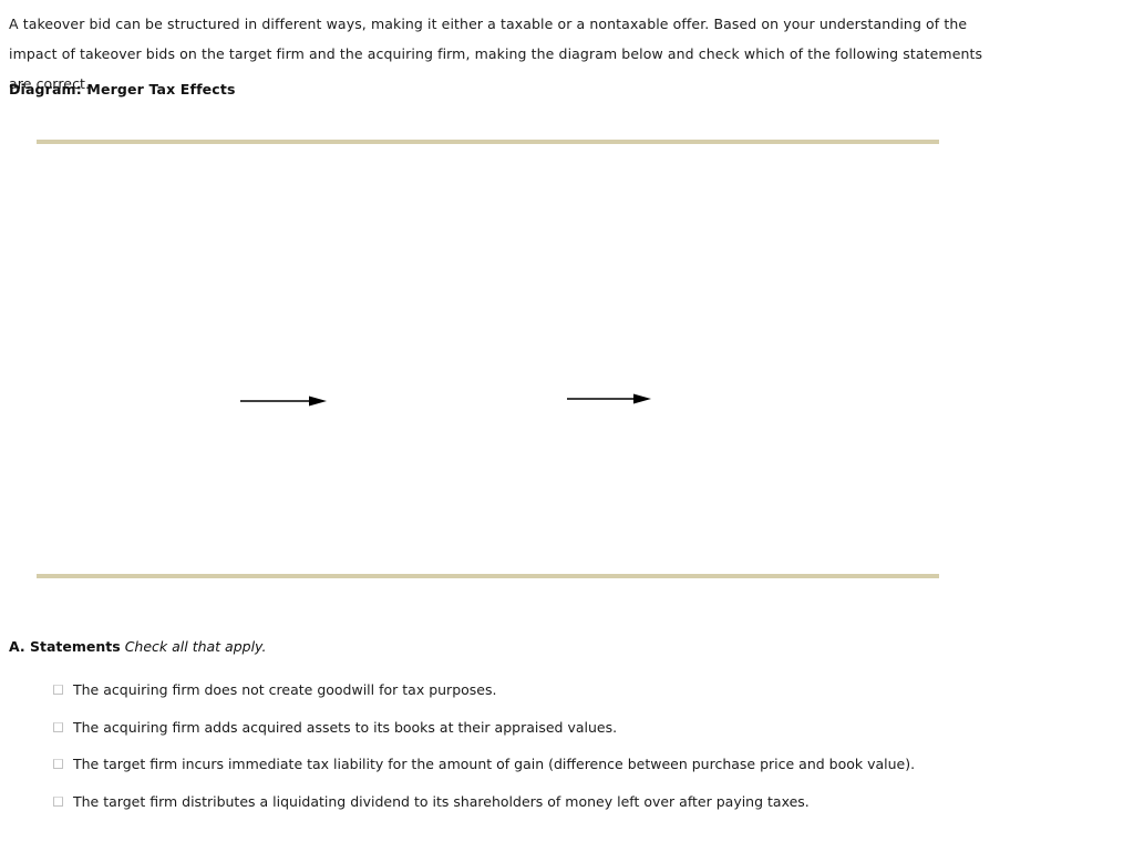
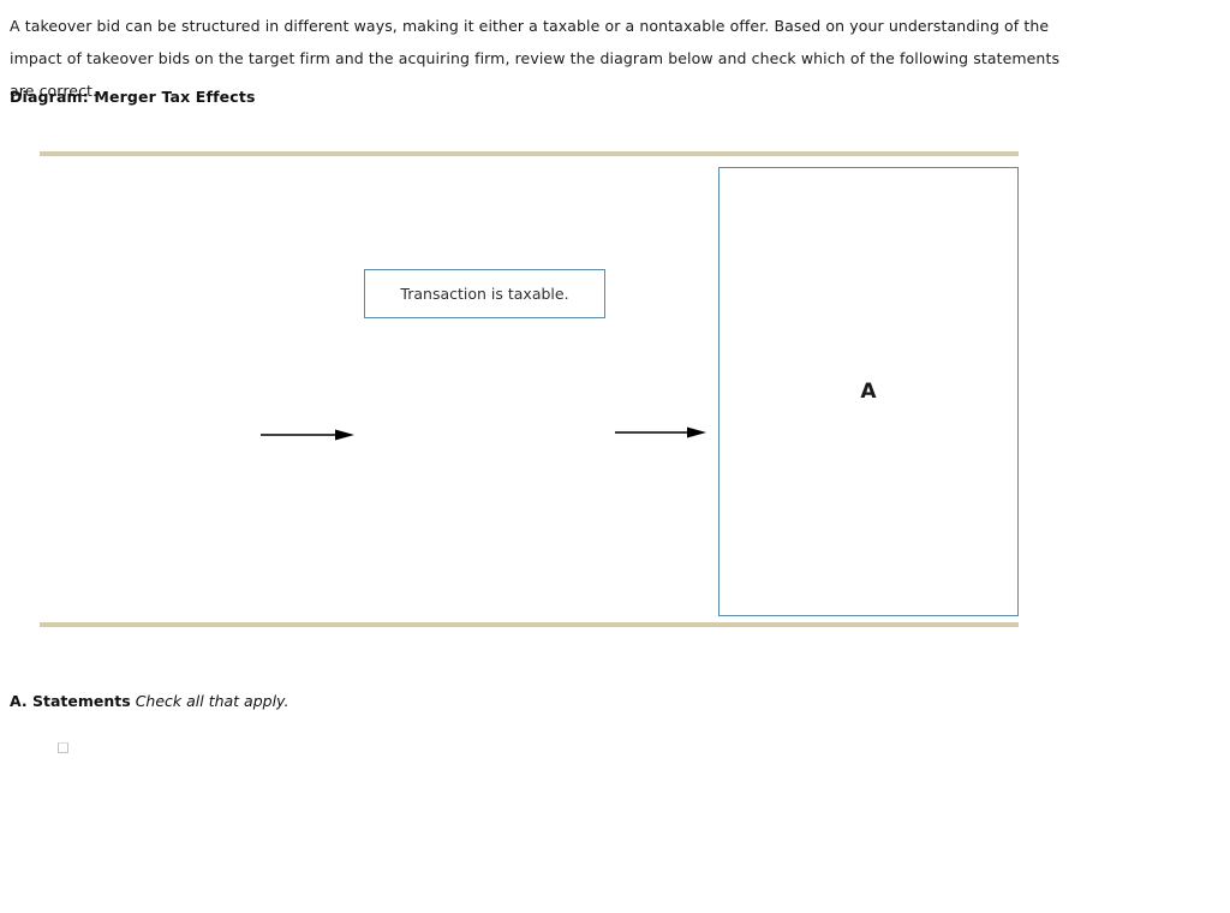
- A takeover bid can be structured in different ways, making it either a taxable or a nontaxable offer. Based on your understanding of the impact of takeover bids on the target firm and the acquiring firm, making the diagram below and check which of the following statements are correct.
+ A takeover bid can be structured in different ways, making it either a taxable or a nontaxable offer. Based on your understanding of the impact of takeover bids on the target firm and the acquiring firm, review the diagram below and check which of the following statements are correct.
  Diagram: Merger Tax Effects
+ Transaction is taxable.
+ A
  A. Statements Check all that apply.
- The acquiring firm does not create goodwill for tax purposes.
- The acquiring firm adds acquired assets to its books at their appraised values.
- The target firm incurs immediate tax liability for the amount of gain (difference between purchase price and book value).
- The target firm distributes a liquidating dividend to its shareholders of money left over after paying taxes.
